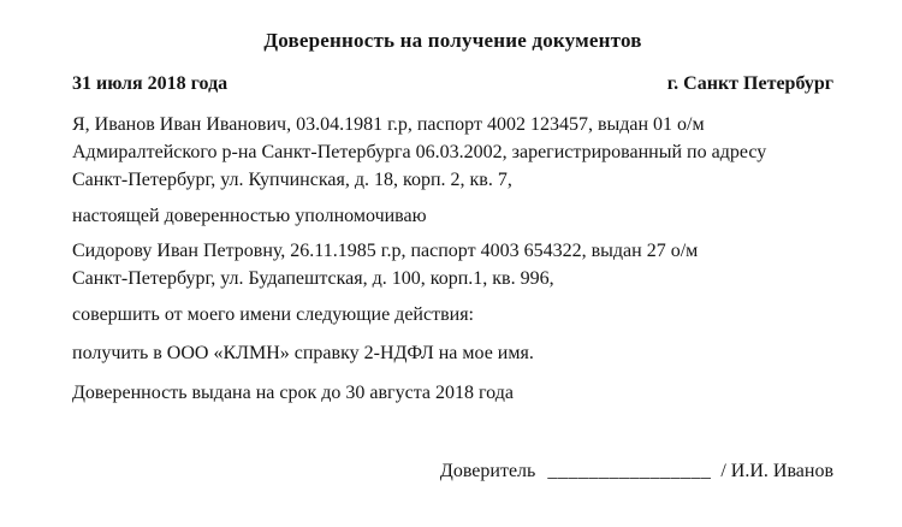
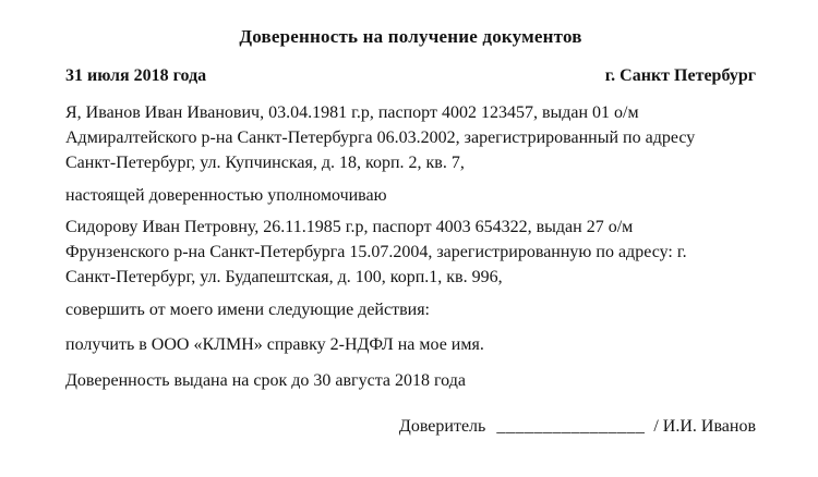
  Доверенность на получение документов
  31 июля 2018 года
  г. Санкт Петербург
  Я, Иванов Иван Иванович, 03.04.1981 г.р, паспорт 4002 123457, выдан 01 о/м
  Адмиралтейского р-на Санкт-Петербурга 06.03.2002, зарегистрированный по адресу
  Санкт-Петербург, ул. Купчинская, д. 18, корп. 2, кв. 7,
  настоящей доверенностью уполномочиваю
  Сидорову Иван Петровну, 26.11.1985 г.р, паспорт 4003 654322, выдан 27 о/м
+ Фрунзенского р-на Санкт-Петербурга 15.07.2004, зарегистрированную по адресу: г.
  Санкт-Петербург, ул. Будапештская, д. 100, корп.1, кв. 996,
  совершить от моего имени следующие действия:
  получить в ООО «КЛМН» справку 2-НДФЛ на мое имя.
  Доверенность выдана на срок до 30 августа 2018 года
  Доверитель ________________ / И.И. Иванов
